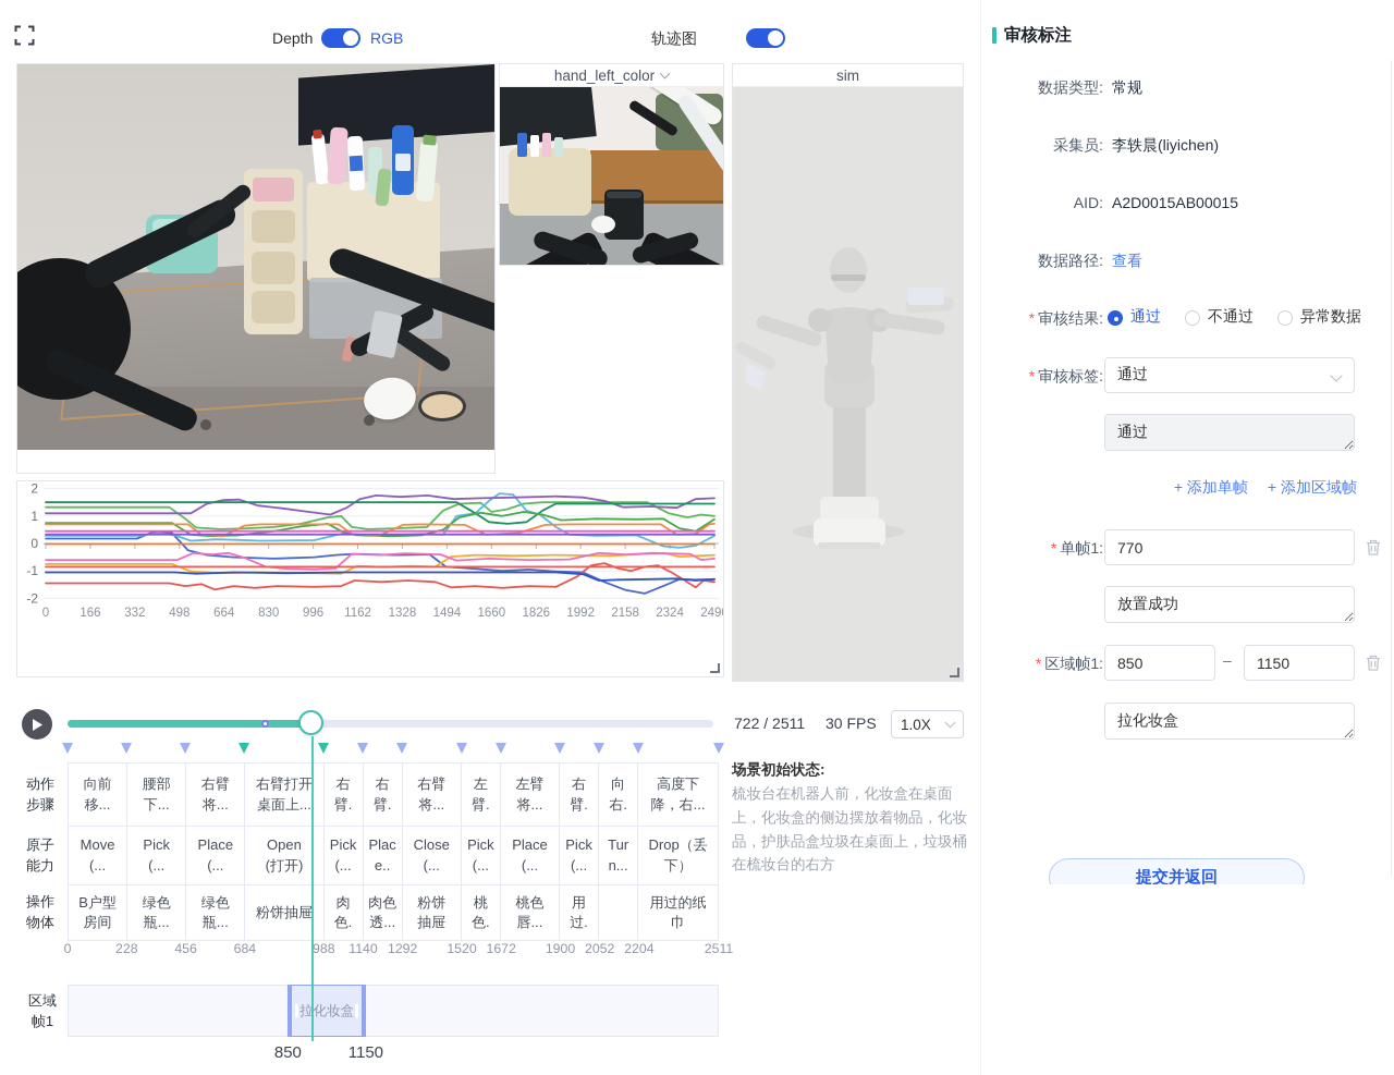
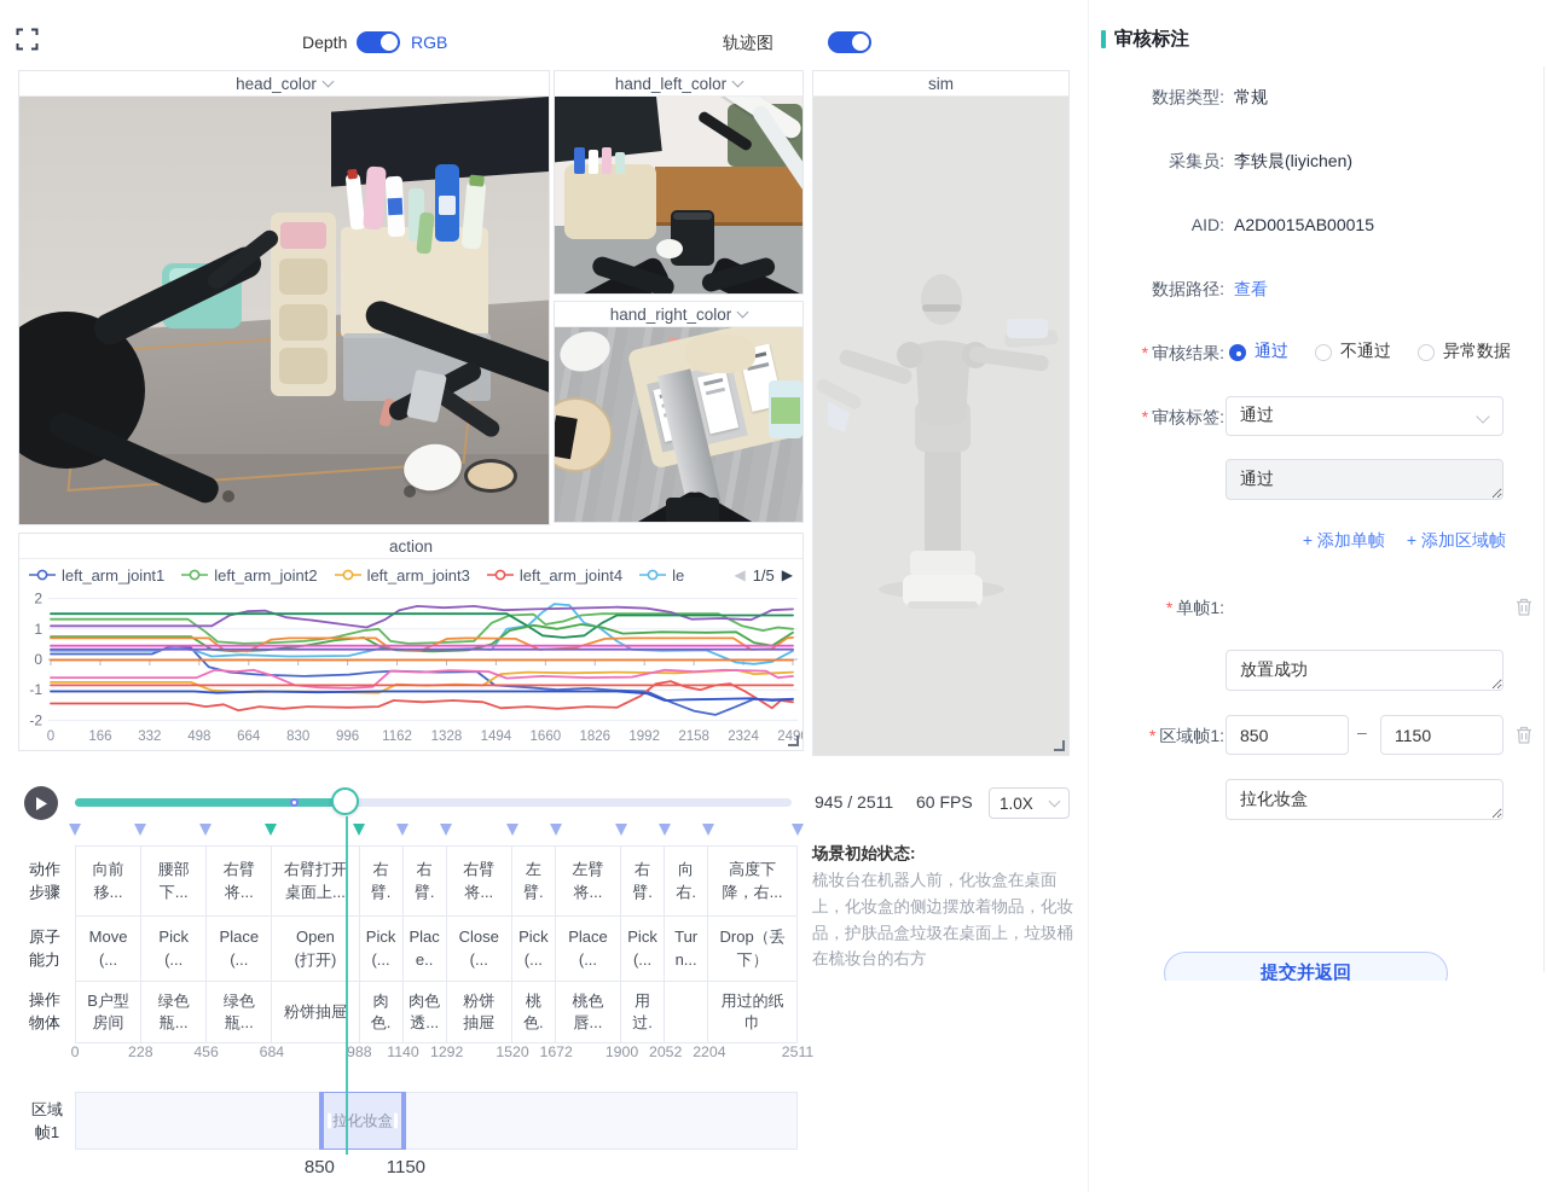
  Depth
  RGB
  轨迹图
+ head_color
  hand_left_color
+ hand_right_color
  sim
+ action
+ left_arm_joint1
+ left_arm_joint2
+ left_arm_joint3
+ left_arm_joint4
+ le
+ ◀
+ 1/5
+ ▶
  2
  1
  0
  -1
  -2
  0
  166
  332
  498
  664
  830
  996
  1162
  1328
  1494
  1660
  1826
  1992
  2158
  2324
  249
- 722 / 2511
+ 945 / 2511
- 30 FPS
+ 60 FPS
  1.0X
  动作
  步骤
  原子
  能力
  操作
  物体
  向前
  移...
  腰部
  下...
  右臂
  将...
  右臂打开
  桌面上...
  右
  臂.
  右
  臂.
  右臂
  将...
  左
  臂.
  左臂
  将...
  右
  臂.
  向
  右.
  高度下
  降，右...
  Move
  (...
  Pick
  (...
  Place
  (...
  Open
  (打开)
  Pick
  (...
  Plac
  e..
  Close
  (...
  Pick
  (...
  Place
  (...
  Pick
  (...
  Tur
  n...
  Drop（丢
  下）
  B户型
  房间
  绿色
  瓶...
  绿色
  瓶...
  粉饼抽屉
  肉
  色.
  肉色
  透...
  粉饼
  抽屉
  桃
  色.
  桃色
  唇...
  用
  过.
  用过的纸
  巾
  0
  228
  456
  684
  988
  1140
  1292
  1520
  1672
  1900
  2052
  2204
  2511
  场景初始状态:
  梳妆台在机器人前，化妆盒在桌面上，化妆盒的侧边摆放着物品，化妆品，护肤品盒垃圾在桌面上，垃圾桶在梳妆台的右方
  区域
  帧1
  拉化妆盒
  850
  1150
  审核标注
  数据类型:
  常规
  采集员:
  李轶晨(liyichen)
  AID:
  A2D0015AB00015
  数据路径:
  查看
  * 审核结果:
  通过
  不通过
  异常数据
  * 审核标签:
  通过
  通过
  + 添加单帧
  + 添加区域帧
  * 单帧1:
- 770
  放置成功
  * 区域帧1:
  850
  –
  1150
  拉化妆盒
  提交并返回
